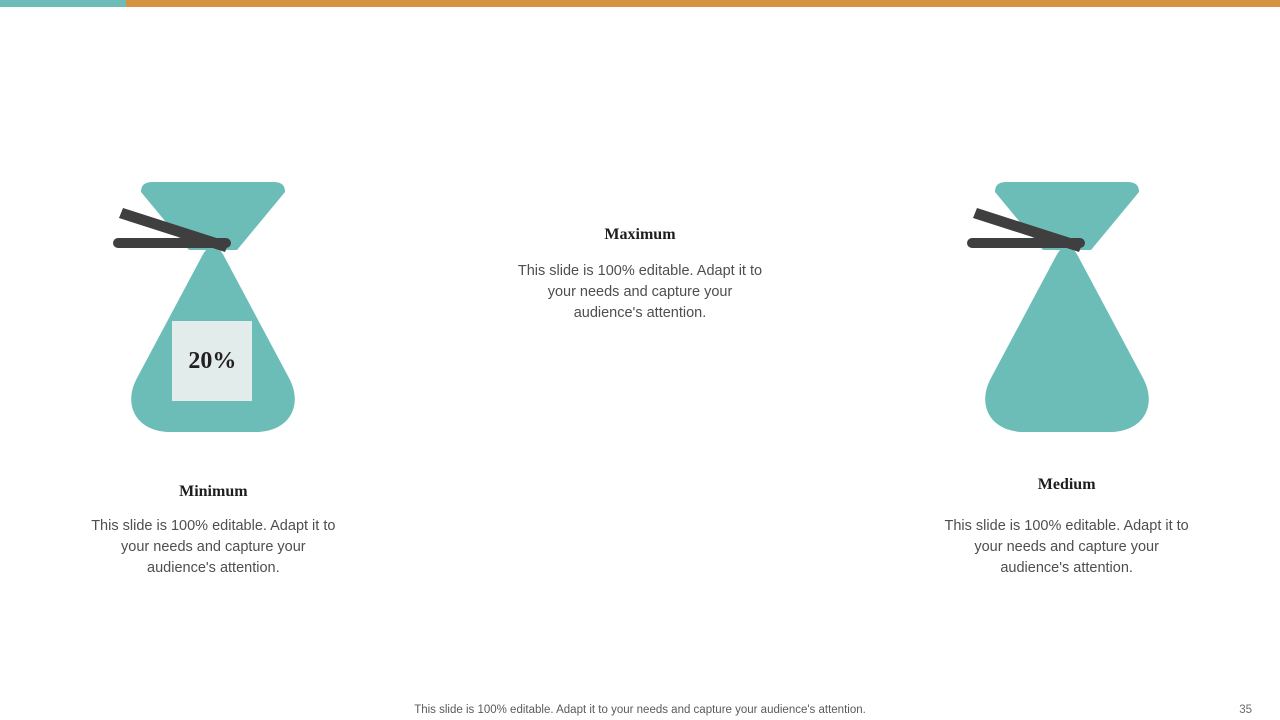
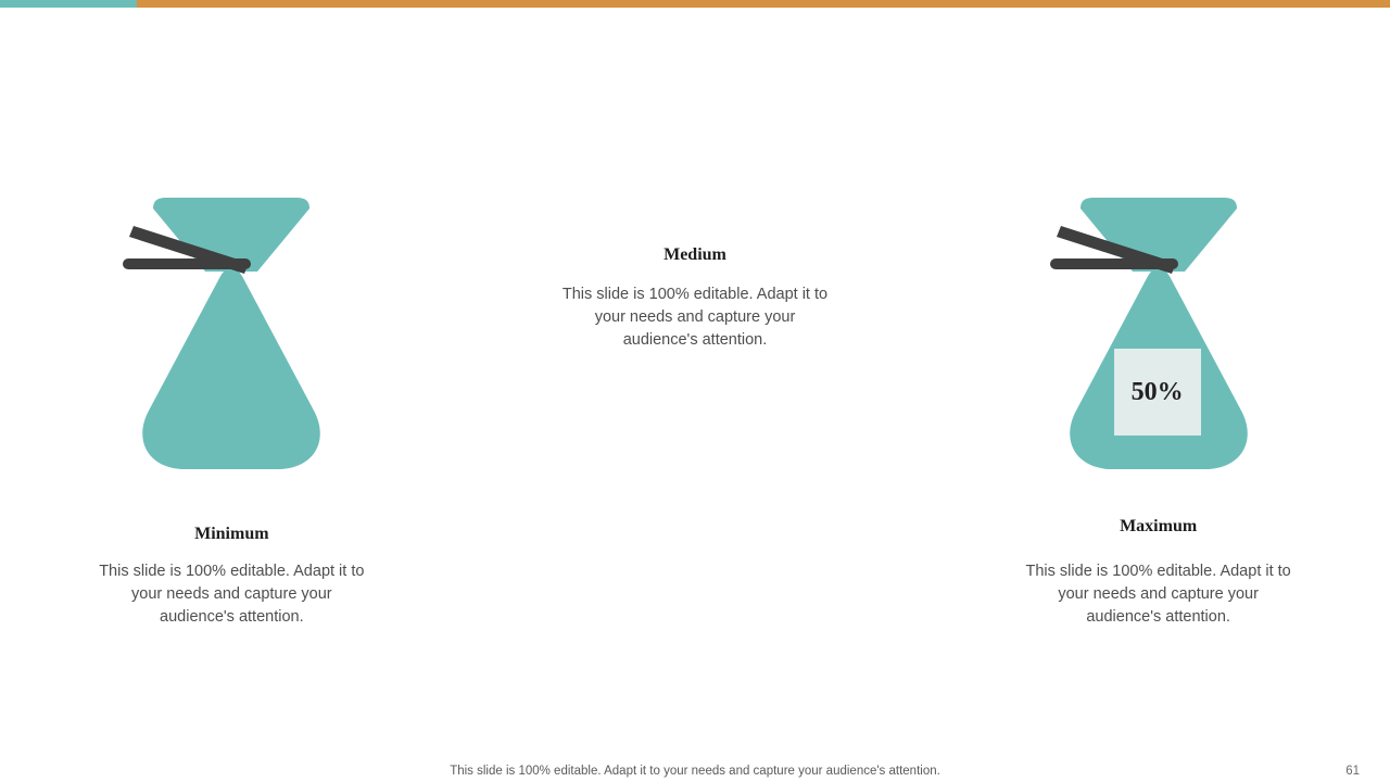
- 20%
  Minimum
  This slide is 100% editable. Adapt it to your needs and capture your audience's attention.
- Maximum
+ Medium
  This slide is 100% editable. Adapt it to your needs and capture your audience's attention.
+ 50%
- Medium
+ Maximum
  This slide is 100% editable. Adapt it to your needs and capture your audience's attention.
  This slide is 100% editable. Adapt it to your needs and capture your audience's attention.
- 35
+ 61
